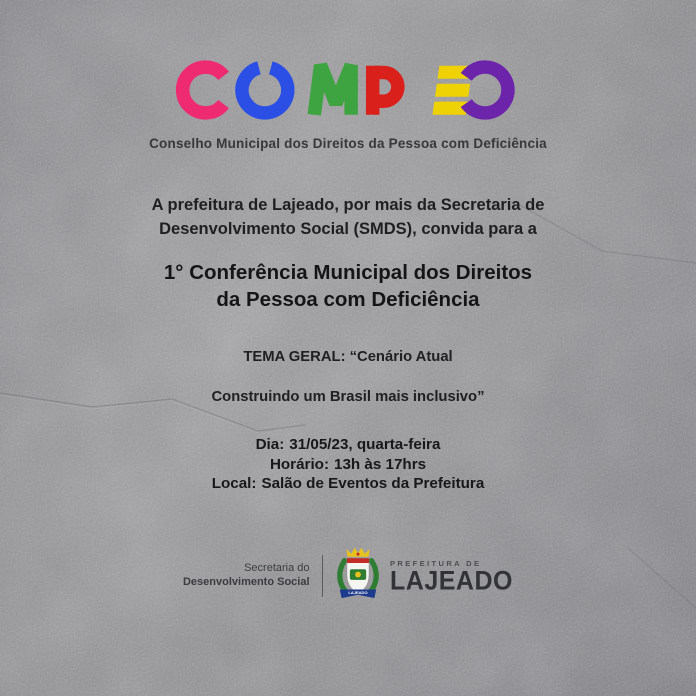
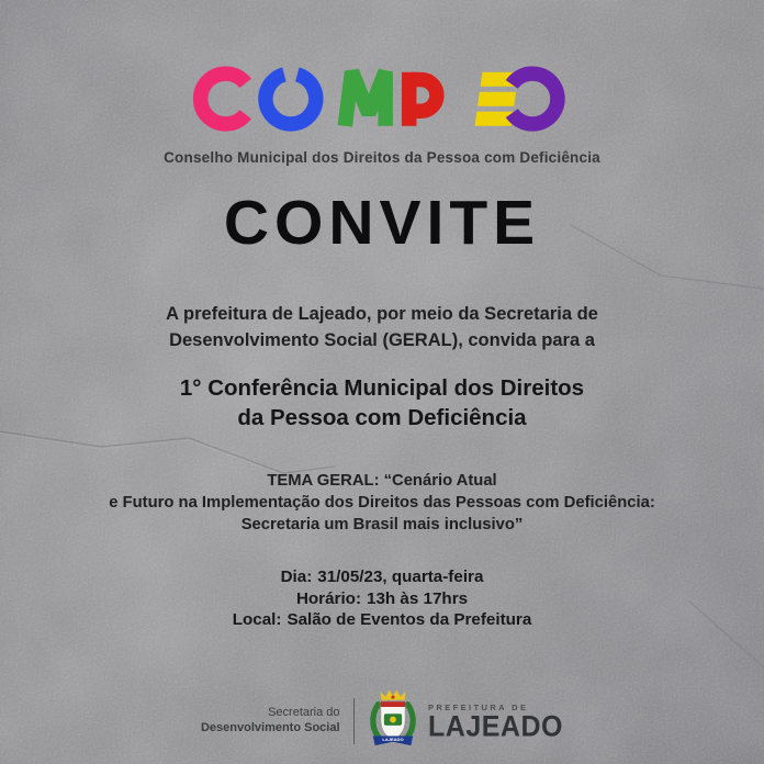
  Conselho Municipal dos Direitos da Pessoa com Deficiência
+ CONVITE
- A prefeitura de Lajeado, por mais da Secretaria de
+ A prefeitura de Lajeado, por meio da Secretaria de
- Desenvolvimento Social (SMDS), convida para a
+ Desenvolvimento Social (GERAL), convida para a
  1° Conferência Municipal dos Direitos
  da Pessoa com Deficiência
  TEMA GERAL: “Cenário Atual
+ e Futuro na Implementação dos Direitos das Pessoas com Deficiência:
- Construindo um Brasil mais inclusivo”
+ Secretaria um Brasil mais inclusivo”
  Dia: 31/05/23, quarta-feira
  Horário: 13h às 17hrs
  Local: Salão de Eventos da Prefeitura
  Secretaria do
  Desenvolvimento Social
  PREFEITURA DE
  LAJEADO
